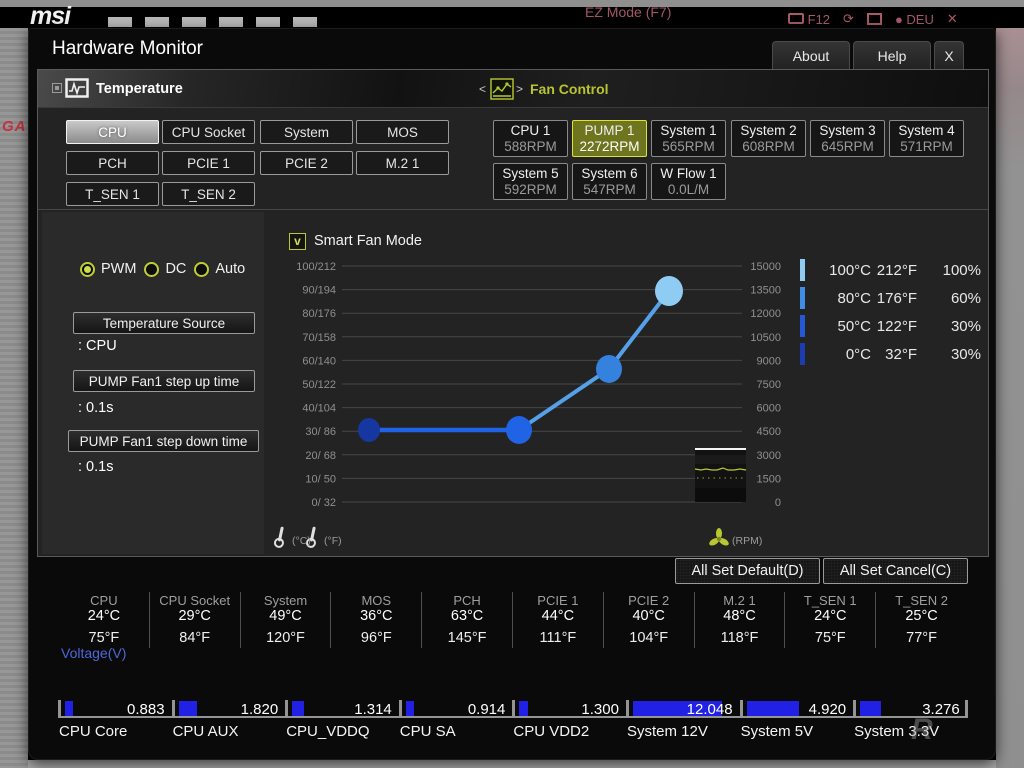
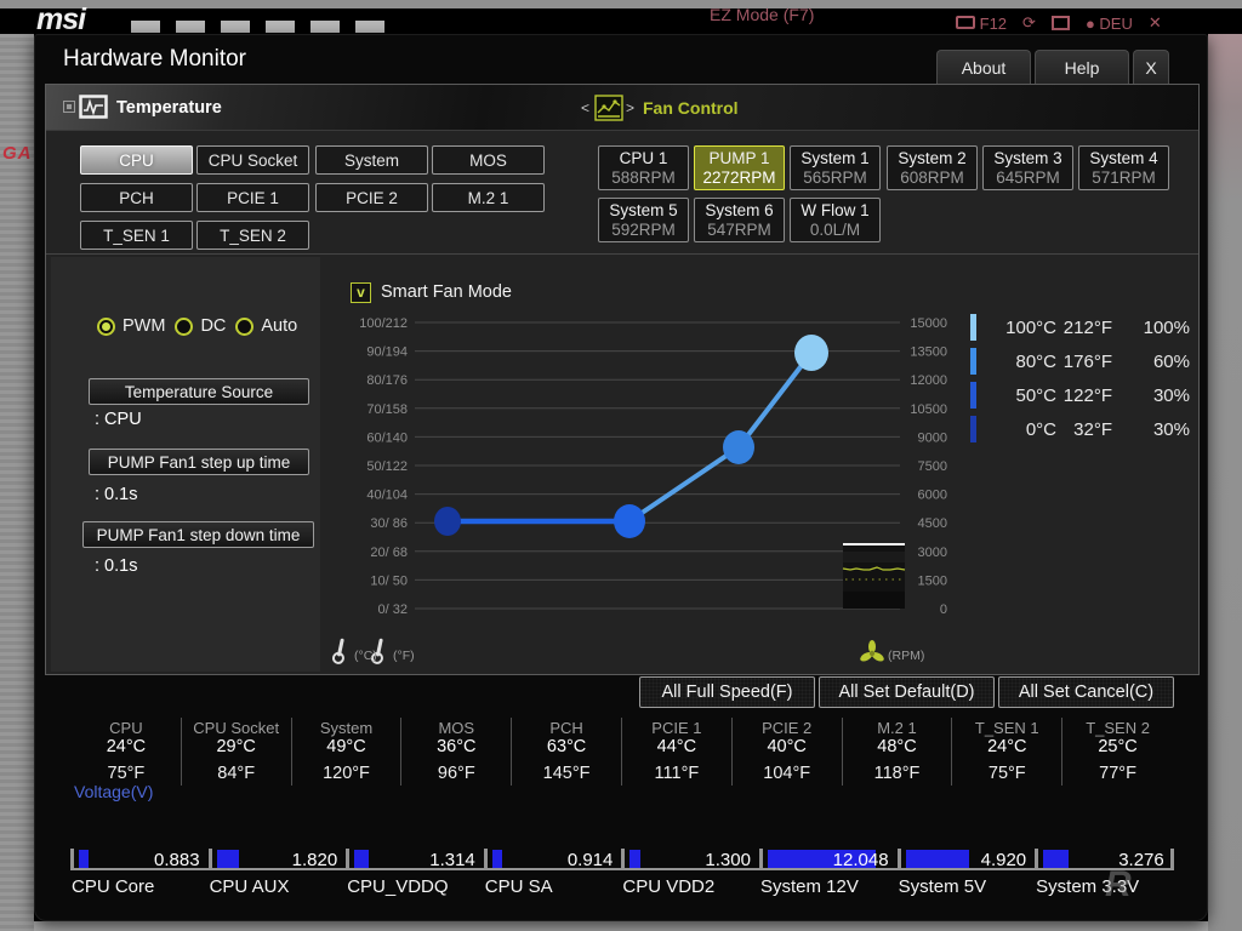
  msi
  EZ Mode (F7)
  F12
  ⟳
  ● DEU
  ✕
  GA
  Hardware Monitor
  About
  Help
  X
  Temperature
  <
  >
  Fan Control
  CPU
  CPU Socket
  System
  MOS
  PCH
  PCIE 1
  PCIE 2
  M.2 1
  T_SEN 1
  T_SEN 2
  CPU 1
  588RPM
  PUMP 1
  2272RPM
  System 1
  565RPM
  System 2
  608RPM
  System 3
  645RPM
  System 4
  571RPM
  System 5
  592RPM
  System 6
  547RPM
  W Flow 1
  0.0L/M
  PWM
  DC
  Auto
  Temperature Source
  : CPU
  PUMP Fan1 step up time
  : 0.1s
  PUMP Fan1 step down time
  : 0.1s
  v
  Smart Fan Mode
  100/212
  15000
  90/194
  13500
  80/176
  12000
  70/158
  10500
  60/140
  9000
  50/122
  7500
  40/104
  6000
  30/ 86
  4500
  20/ 68
  3000
  10/ 50
  1500
  0/ 32
  0
  (°C)
  (°F)
  (RPM)
  100°C
  212°F
  100%
  80°C
  176°F
  60%
  50°C
  122°F
  30%
  0°C
  32°F
  30%
+ All Full Speed(F)
  All Set Default(D)
  All Set Cancel(C)
  CPU
  24°C
  75°F
  CPU Socket
  29°C
  84°F
  System
  49°C
  120°F
  MOS
  36°C
  96°F
  PCH
  63°C
  145°F
  PCIE 1
  44°C
  111°F
  PCIE 2
  40°C
  104°F
  M.2 1
  48°C
  118°F
  T_SEN 1
  24°C
  75°F
  T_SEN 2
  25°C
  77°F
  Voltage(V)
  0.883
  1.820
  1.314
  0.914
  1.300
  12.048
  4.920
  3.276
  CPU Core
  CPU AUX
  CPU_VDDQ
  CPU SA
  CPU VDD2
  System 12V
  System 5V
  System 3.3V
  R
